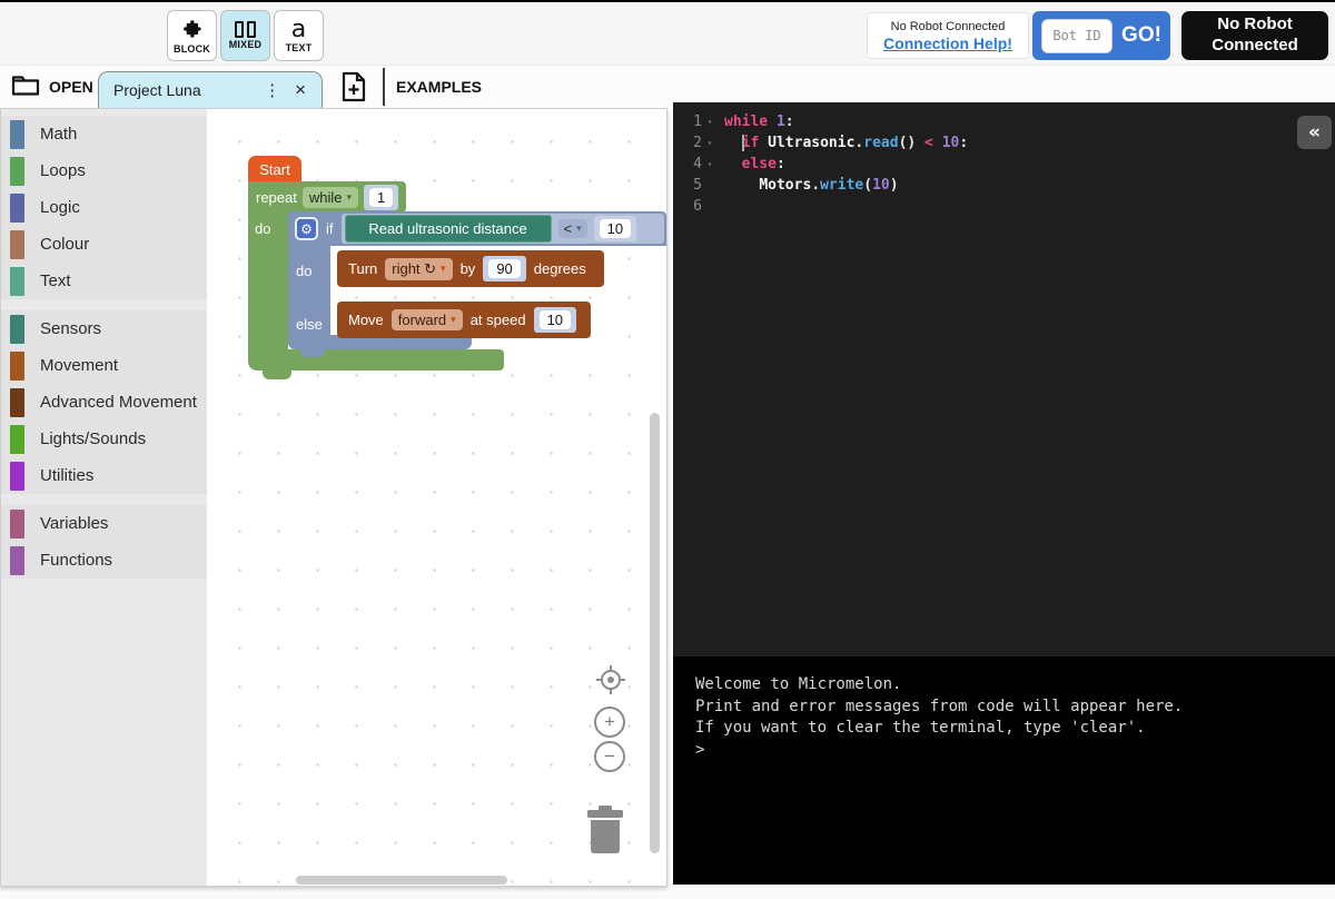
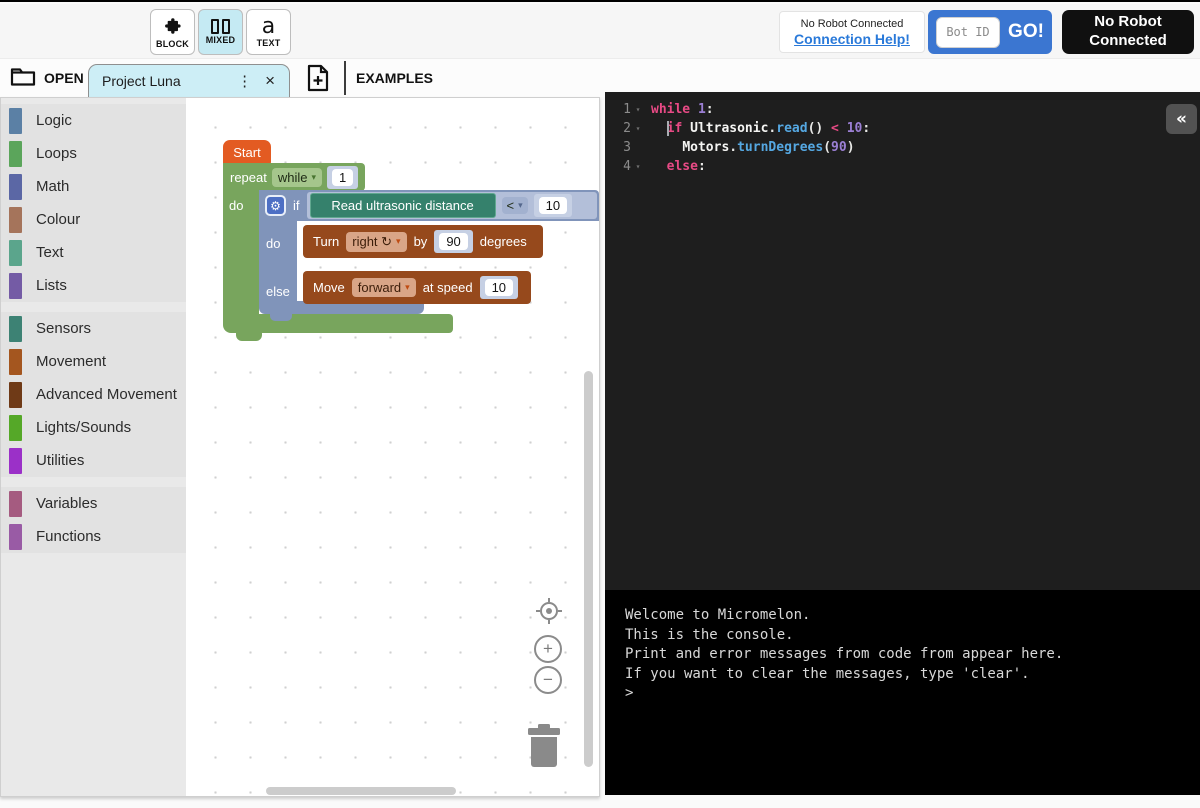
  BLOCK
  MIXED
  a
  TEXT
  No Robot Connected
  Connection Help!
  Bot ID
  GO!
  No Robot Connected
  OPEN
  Project Luna
  ⋮
  ×
  EXAMPLES
- Math
+ Logic
  Loops
- Logic
+ Math
  Colour
  Text
+ Lists
  Sensors
  Movement
  Advanced Movement
  Lights/Sounds
  Utilities
  Variables
  Functions
  Start
  repeat
  while
  ▾
  1
  do
  ⚙
  if
  Read ultrasonic distance
  <
  ▾
  10
  do
  else
  Turn
  right ↻
  ▾
  by
  90
  degrees
  Move
  forward
  ▾
  at speed
  10
  +
  −
  «
  1
  ▾
  while 1:
  2
  ▾
  if Ultrasonic.read() < 10:
+ 3
+ Motors.turnDegrees(90)
  4
  ▾
  else:
- 5
- Motors.write(10)
- 6
  Welcome to Micromelon.
+ This is the console.
- Print and error messages from code will appear here.
+ Print and error messages from code from appear here.
- If you want to clear the terminal, type 'clear'.
+ If you want to clear the messages, type 'clear'.
  >
